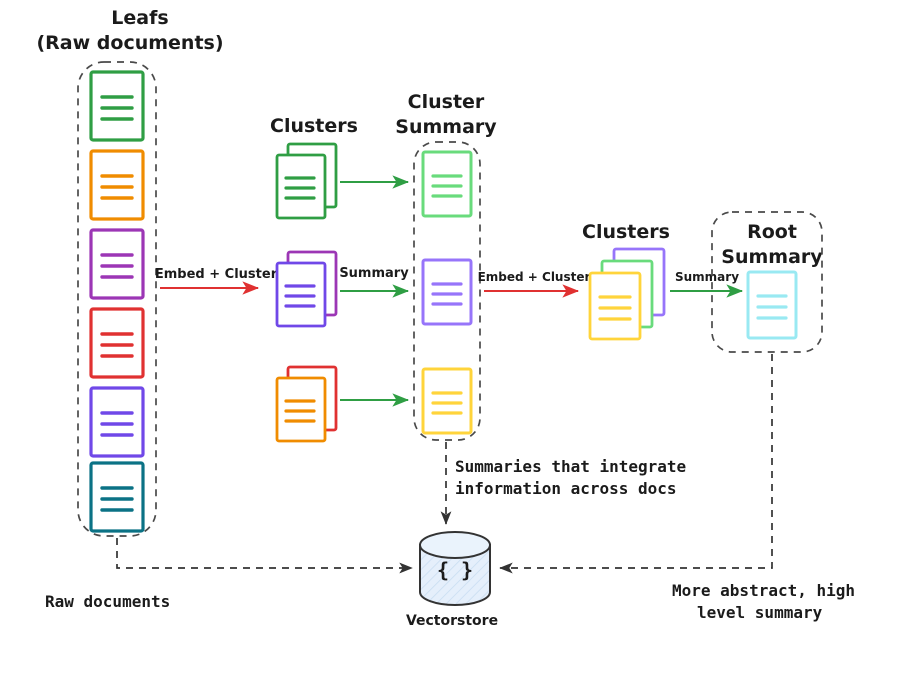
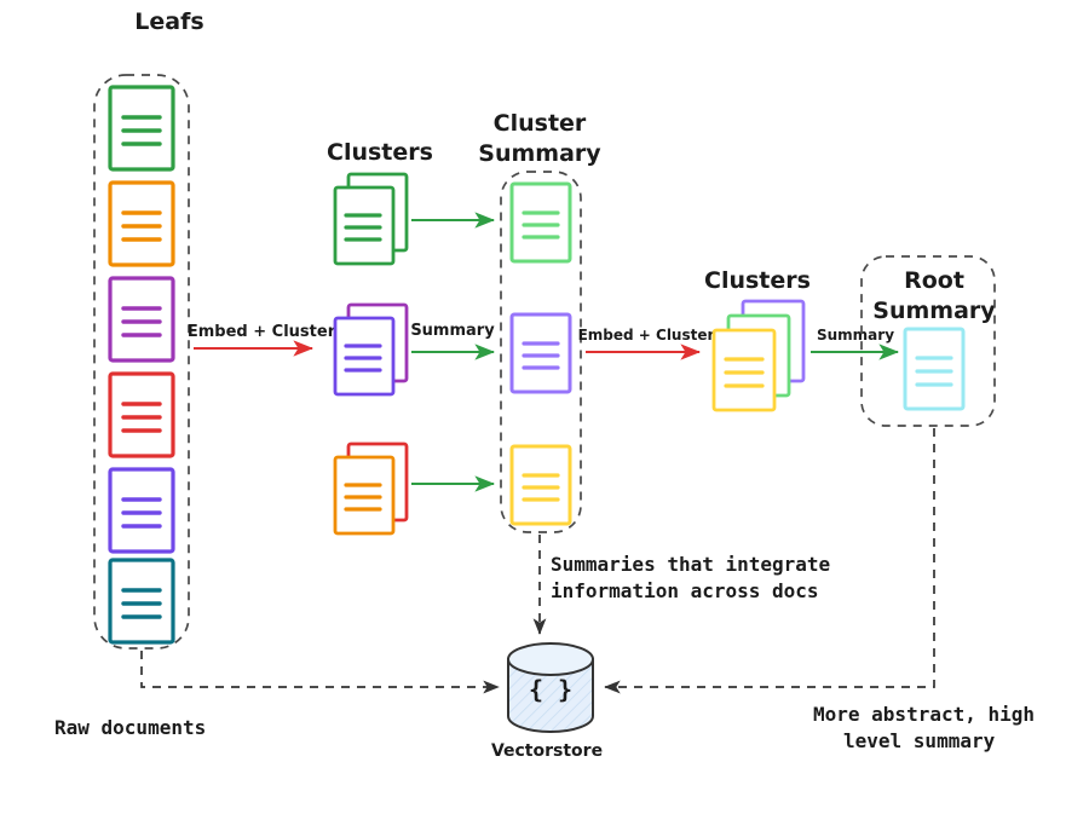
  Leafs
- (Raw documents)
  Clusters
  Cluster
  Summary
  Clusters
  Root
  Summary
  Embed + Cluster
  Summary
  Embed + Cluster
  Summary
  Summaries that integrate
  information across docs
  { }
  Vectorstore
  Raw documents
  More abstract, high
  level summary
